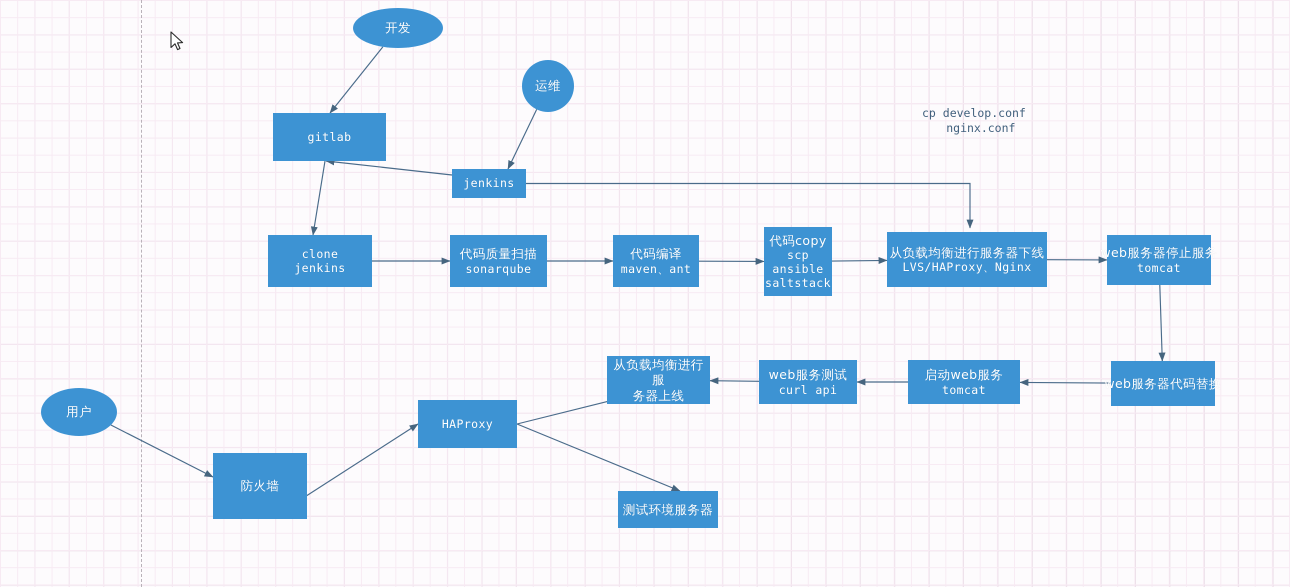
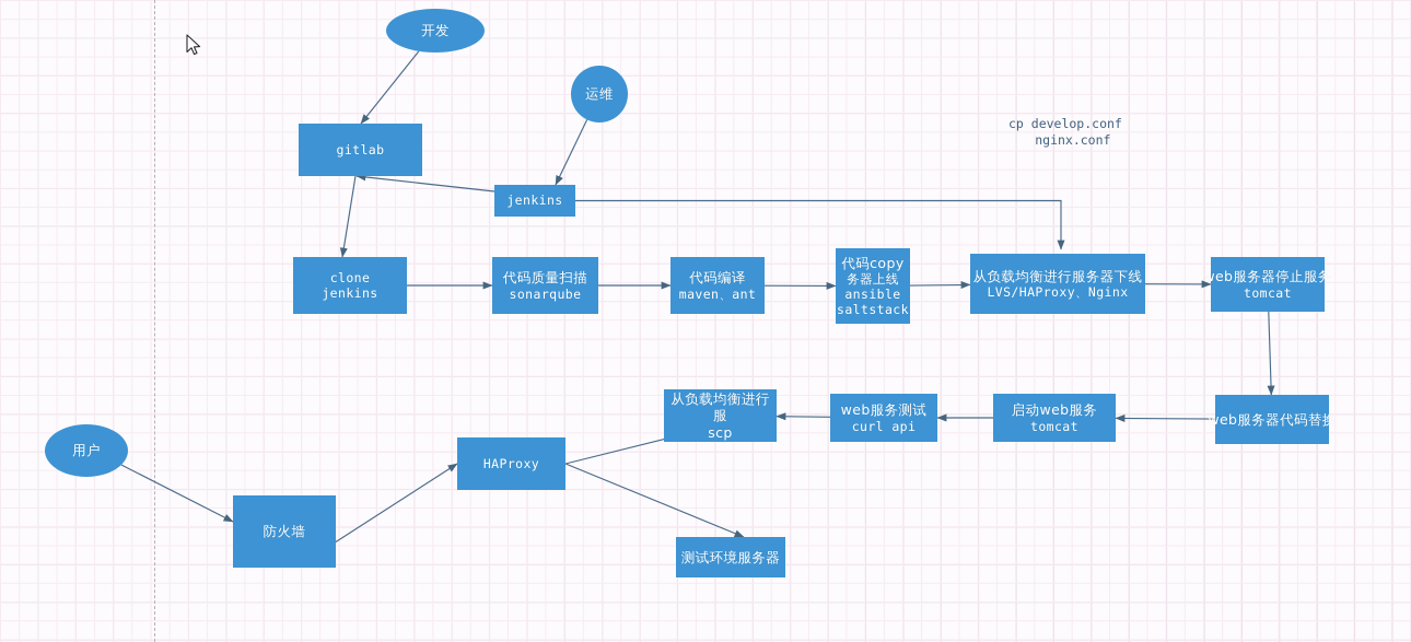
  开发
  运维
  gitlab
  jenkins
  clone
  jenkins
  代码质量扫描
  sonarqube
  代码编译
  maven、ant
  代码copy
- scp
+ 务器上线
  ansible
  saltstack
  从负载均衡进行服务器下线
  LVS/HAProxy、Nginx
  web服务器停止服务
  tomcat
  web服务器代码替换
  启动web服务
  tomcat
  web服务测试
  curl api
  从负载均衡进行服
- 务器上线
+ scp
  用户
  HAProxy
  防火墙
  测试环境服务器
  cp develop.conf
  nginx.conf
